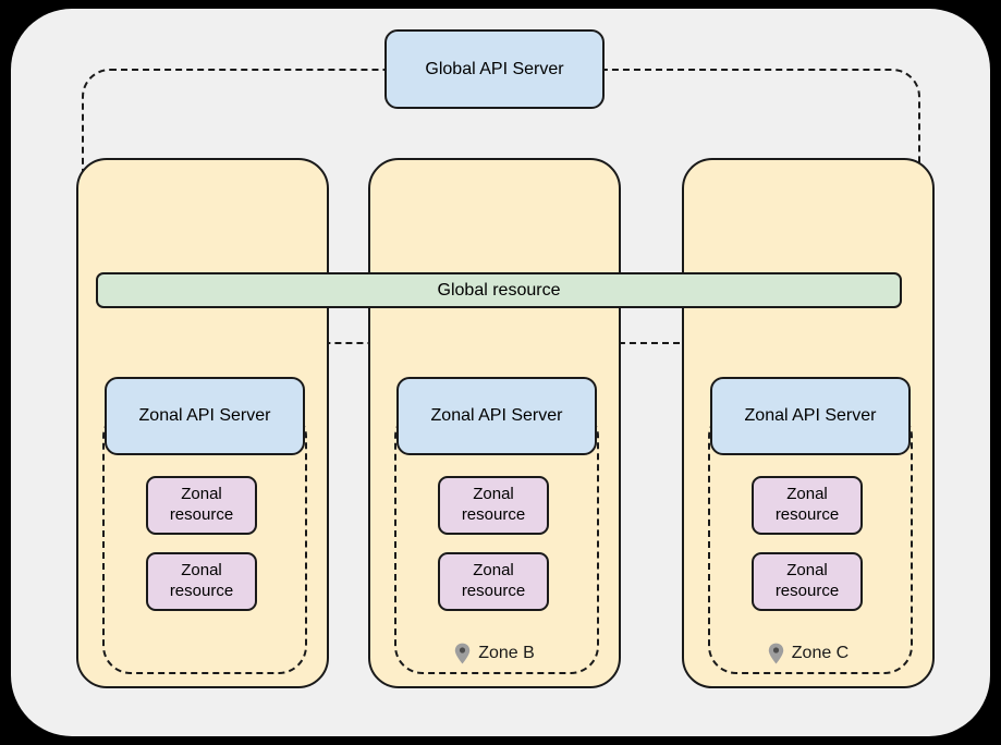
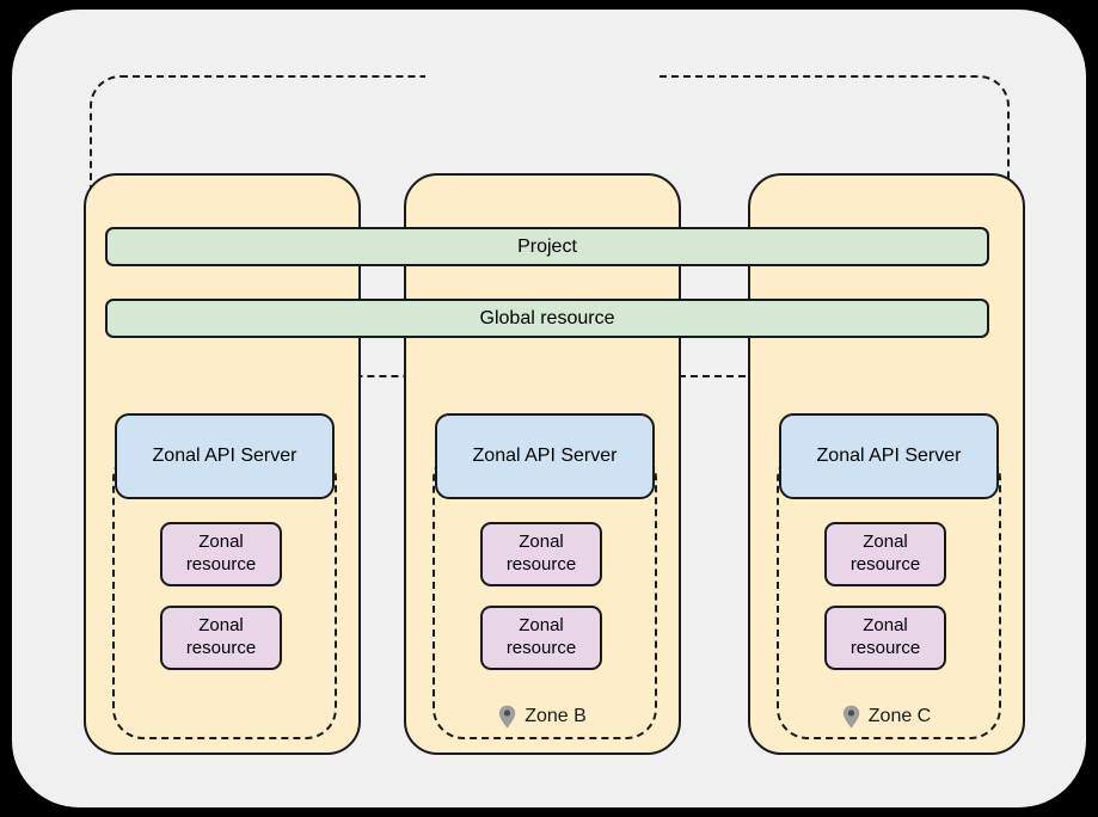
  Zonal API Server
  Zonal
  resource
  Zonal
  resource
  Zonal API Server
  Zonal
  resource
  Zonal
  resource
  Zone B
  Zonal API Server
  Zonal
  resource
  Zonal
  resource
  Zone C
+ Project
  Global resource
- Global API Server
